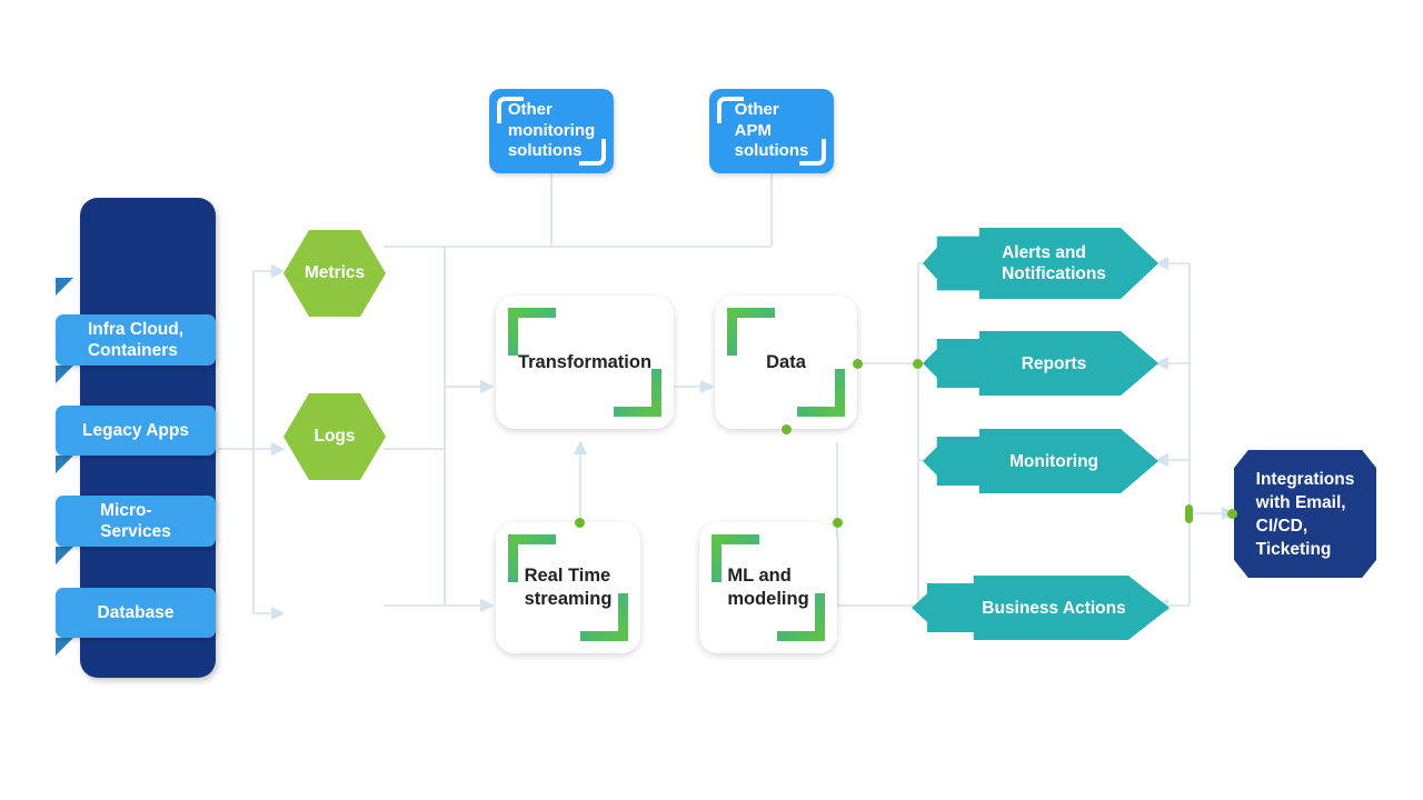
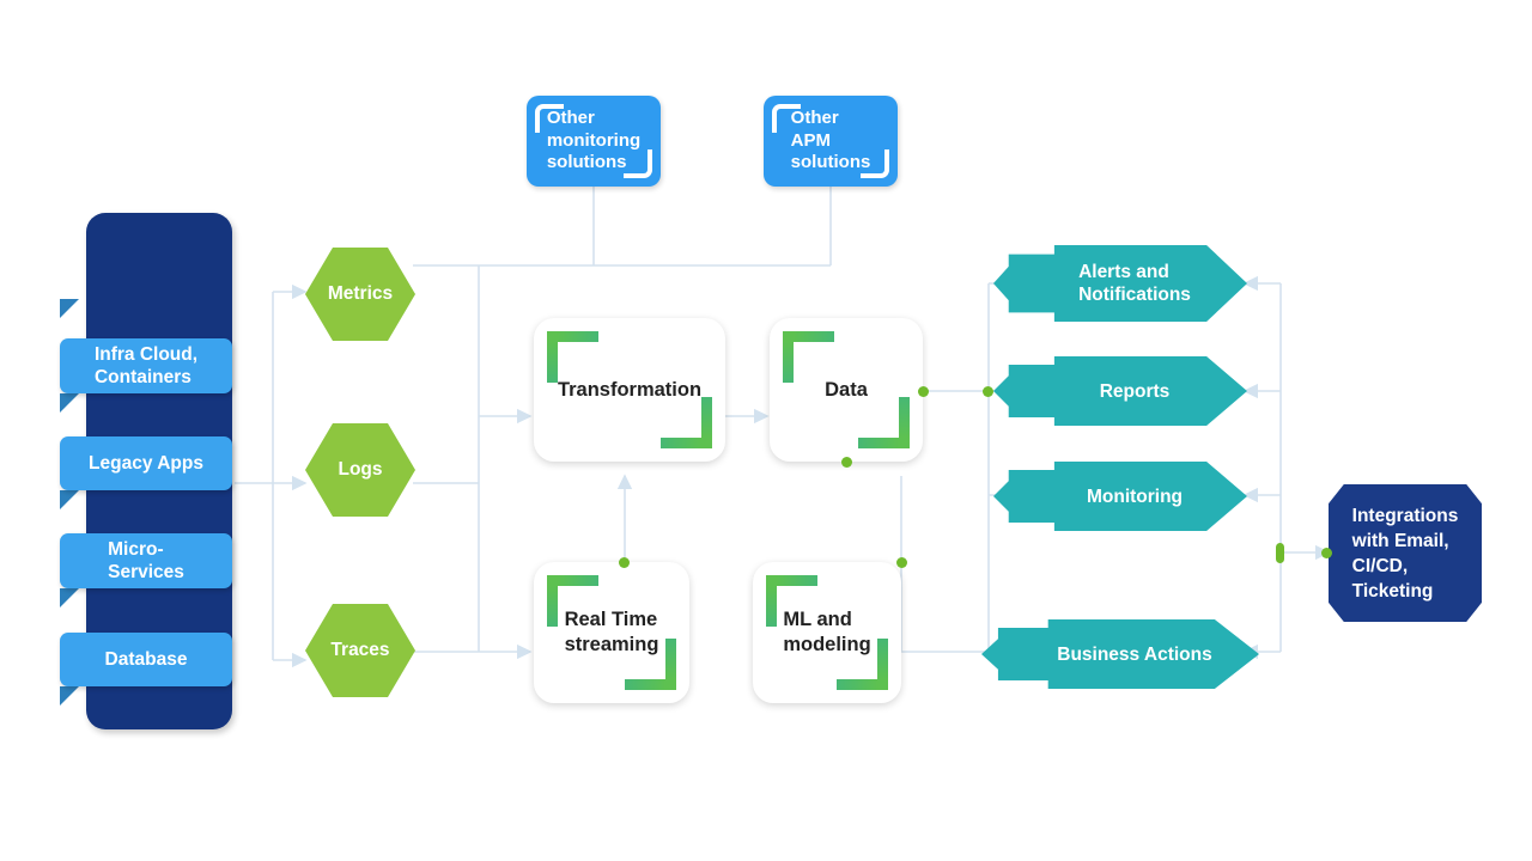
  Infra Cloud,
  Containers
  Legacy Apps
  Micro-
  Services
  Database
  Metrics
  Logs
+ Traces
  Other
  monitoring
  solutions
  Other
  APM
  solutions
  Transformation
  Data
  Real Time
  streaming
  ML and
  modeling
  Alerts and
  Notifications
  Reports
  Monitoring
  Business Actions
  Integrations
  with Email,
  CI/CD,
  Ticketing
